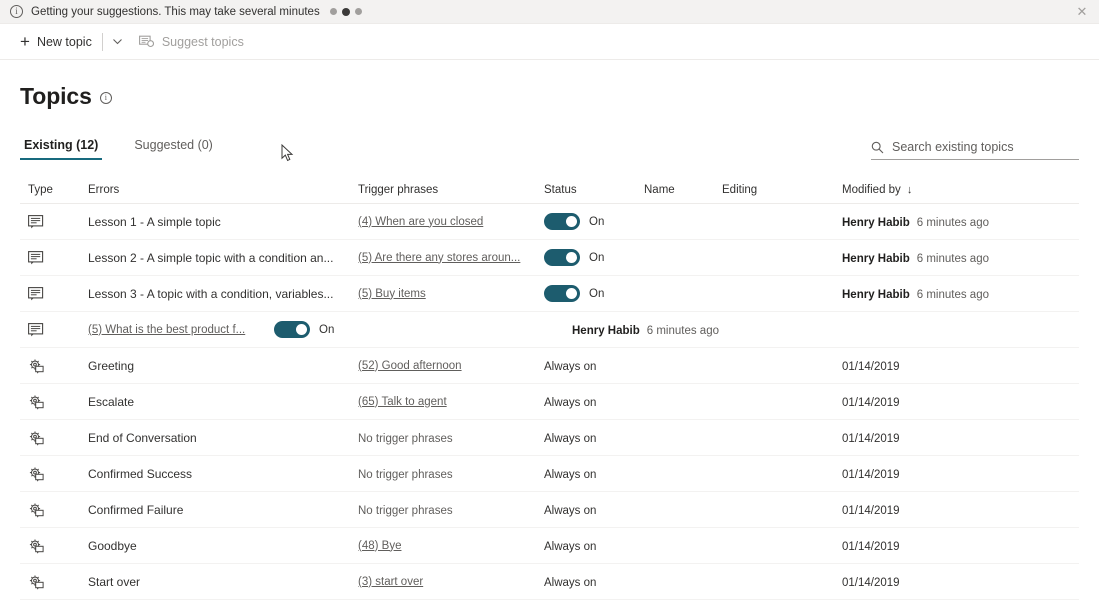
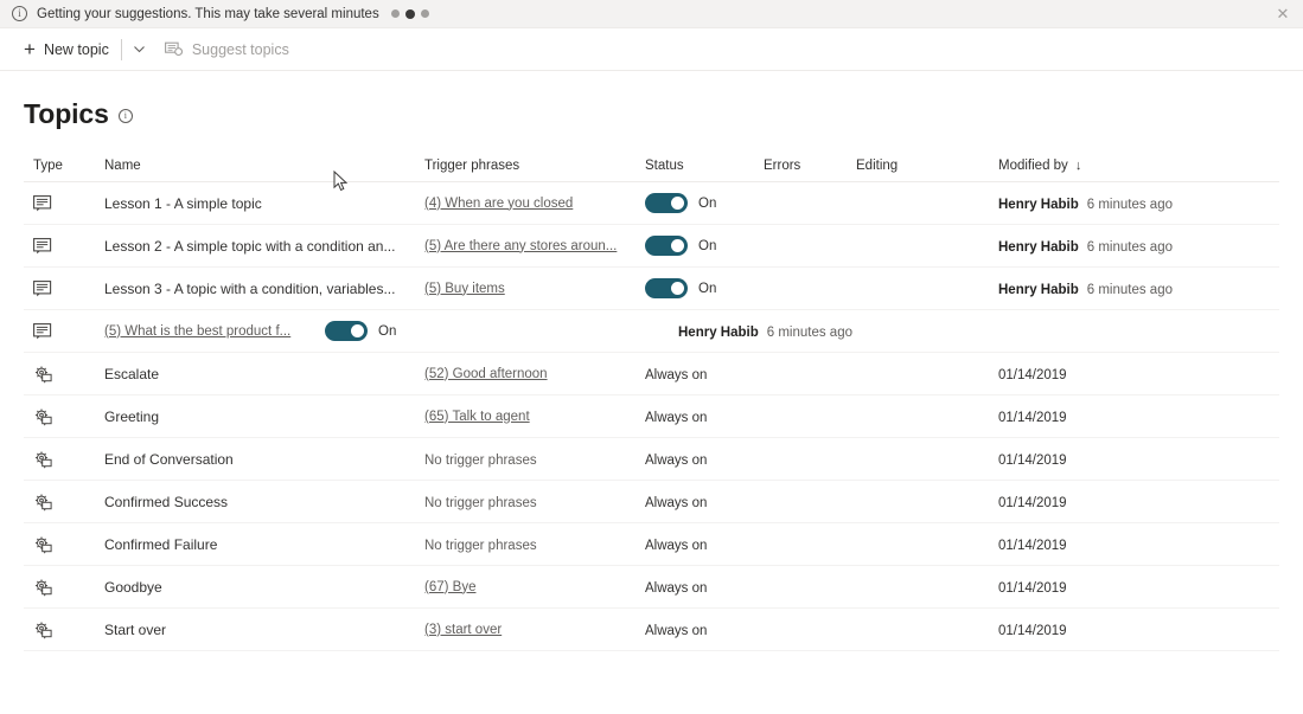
  i
  Getting your suggestions. This may take several minutes
  ✕
  +
  New topic
  Suggest topics
  Topics
  i
- Existing (12)
- Suggested (0)
- Search existing topics
  Type
- Errors
+ Name
  Trigger phrases
  Status
- Name
+ Errors
  Editing
  Modified by ↓
  Lesson 1 - A simple topic
  (4) When are you closed
  On
  Henry Habib 6 minutes ago
  Lesson 2 - A simple topic with a condition an...
  (5) Are there any stores aroun...
  On
  Henry Habib 6 minutes ago
  Lesson 3 - A topic with a condition, variables...
  (5) Buy items
  On
  Henry Habib 6 minutes ago
  (5) What is the best product f...
  On
  Henry Habib 6 minutes ago
- Greeting
+ Escalate
  (52) Good afternoon
  Always on
  01/14/2019
- Escalate
+ Greeting
  (65) Talk to agent
  Always on
  01/14/2019
  End of Conversation
  No trigger phrases
  Always on
  01/14/2019
  Confirmed Success
  No trigger phrases
  Always on
  01/14/2019
  Confirmed Failure
  No trigger phrases
  Always on
  01/14/2019
  Goodbye
- (48) Bye
+ (67) Bye
  Always on
  01/14/2019
  Start over
  (3) start over
  Always on
  01/14/2019
